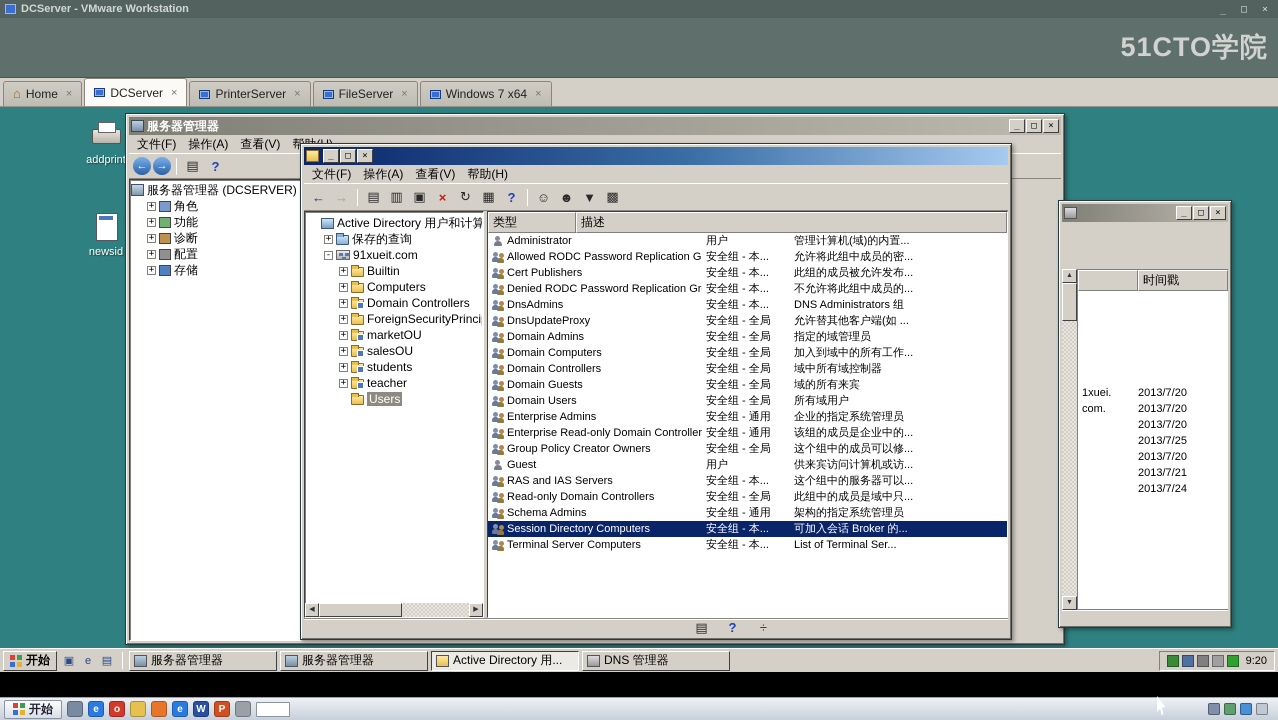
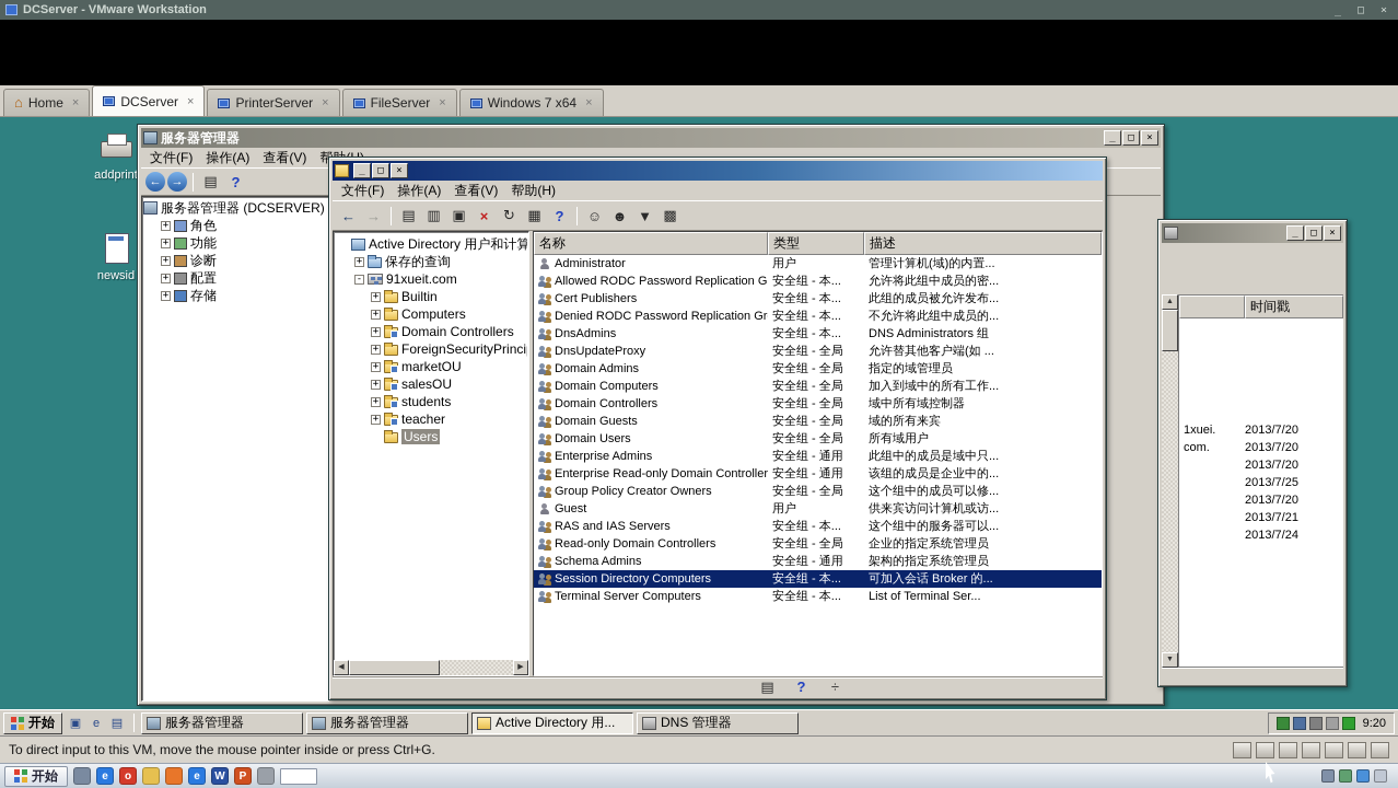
  DCServer - VMware Workstation
  _
  □
  ×
- 51CTO学院
  ⌂
  Home
  ×
  DCServer
  ×
  PrinterServer
  ×
  FileServer
  ×
  Windows 7 x64
  ×
  addprin
  newsid
  服务器管理器
  _
  □
  ×
  文件(F)
  操作(A)
  查看(V)
  ←
  →
  ▤
  ?
  服务器管理器 (DCSERVER)
  +
  角色
  +
  功能
  +
  诊断
  +
  配置
  +
  存储
  _
  □
  ×
  时间戳
  1xuei.
  2013/7/20
  com.
  2013/7/20
  2013/7/20
  2013/7/25
  2013/7/20
  2013/7/21
  2013/7/24
  _
  □
  ×
  文件(F)
  操作(A)
  查看(V)
  帮助(H)
  ←
  →
  ▤
  ▥
  ▣
  ×
  ↻
  ▦
  ?
  ☺
  ☻
  ▼
  ▩
  Active Directory 用户和计算
  +
  保存的查询
  -
  91xueit.com
  +
  Builtin
  +
  Computers
  +
  Domain Controllers
  +
  ForeignSecurityPrinci
  +
  marketOU
  +
  salesOU
  +
  students
  +
  teacher
  Users
+ 名称
  类型
  描述
  Administrator
  用户
  管理计算机(域)的内置...
  Allowed RODC Password Replication G
  安全组 - 本...
  允许将此组中成员的密...
  Cert Publishers
  安全组 - 本...
  此组的成员被允许发布...
  Denied RODC Password Replication Gr
  安全组 - 本...
  不允许将此组中成员的...
  DnsAdmins
  安全组 - 本...
  DNS Administrators 组
  DnsUpdateProxy
  安全组 - 全局
  允许替其他客户端(如 ...
  Domain Admins
  安全组 - 全局
  指定的域管理员
  Domain Computers
  安全组 - 全局
  加入到域中的所有工作...
  Domain Controllers
  安全组 - 全局
  域中所有域控制器
  Domain Guests
  安全组 - 全局
  域的所有来宾
  Domain Users
  安全组 - 全局
  所有域用户
  Enterprise Admins
  安全组 - 通用
- 企业的指定系统管理员
+ 此组中的成员是域中只...
  Enterprise Read-only Domain Controller
  安全组 - 通用
  该组的成员是企业中的...
  Group Policy Creator Owners
  安全组 - 全局
  这个组中的成员可以修...
  Guest
  用户
  供来宾访问计算机或访...
  RAS and IAS Servers
  安全组 - 本...
  这个组中的服务器可以...
  Read-only Domain Controllers
  安全组 - 全局
- 此组中的成员是域中只...
+ 企业的指定系统管理员
  Schema Admins
  安全组 - 通用
  架构的指定系统管理员
  Session Directory Computers
  安全组 - 本...
  可加入会话 Broker 的...
  Terminal Server Computers
  安全组 - 本...
  List of Terminal Ser...
  ▤
  ?
  ÷
  开始
  ▣
  e
  ▤
  服务器管理器
  服务器管理器
  Active Directory 用...
  DNS 管理器
  9:20
+ To direct input to this VM, move the mouse pointer inside or press Ctrl+G.
  开始
  e
  o
  e
  W
  P
